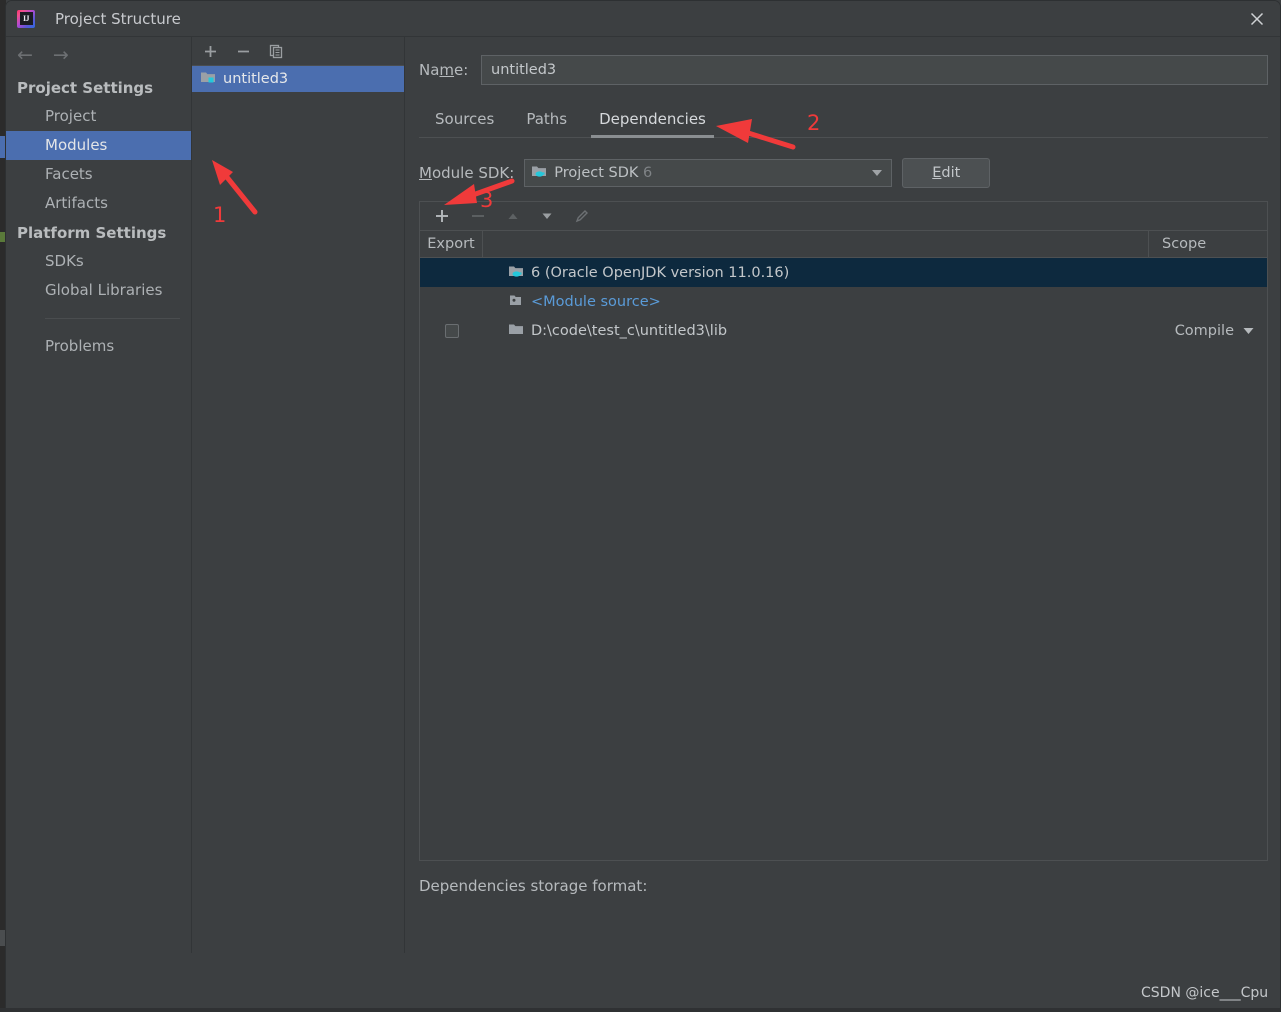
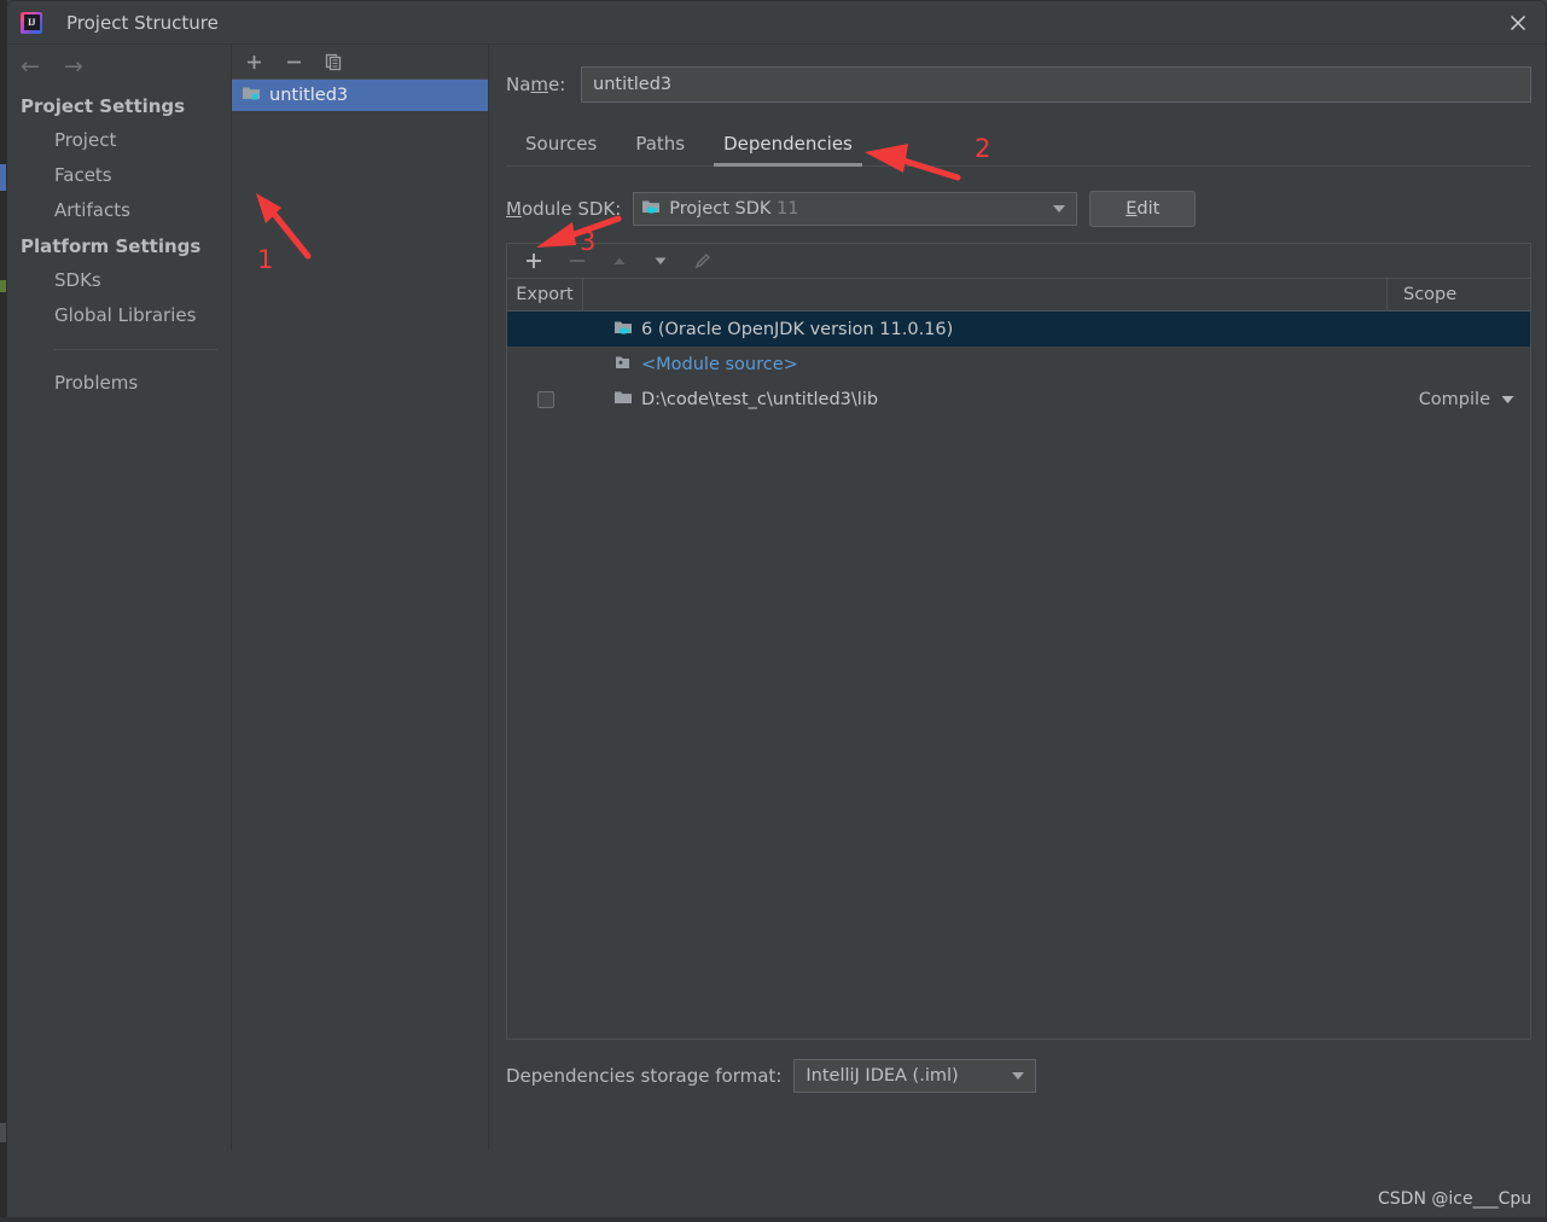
  IJ
  Project Structure
  ←
  →
  Project Settings
  Project
- Modules
  Facets
  Artifacts
  Platform Settings
  SDKs
  Global Libraries
  Problems
  untitled3
  Name:
  untitled3
  Sources
  Paths
  Dependencies
  Module SDK:
- Project SDK 6
+ Project SDK 11
  E
  dit
  Export
  Scope
  6 (Oracle OpenJDK version 11.0.16)
  <Module source>
  D:\code\test_c\untitled3\lib
  Compile
  Dependencies storage format:
+ IntelliJ IDEA (.iml)
  1
  2
  3
  CSDN @ice___Cpu
